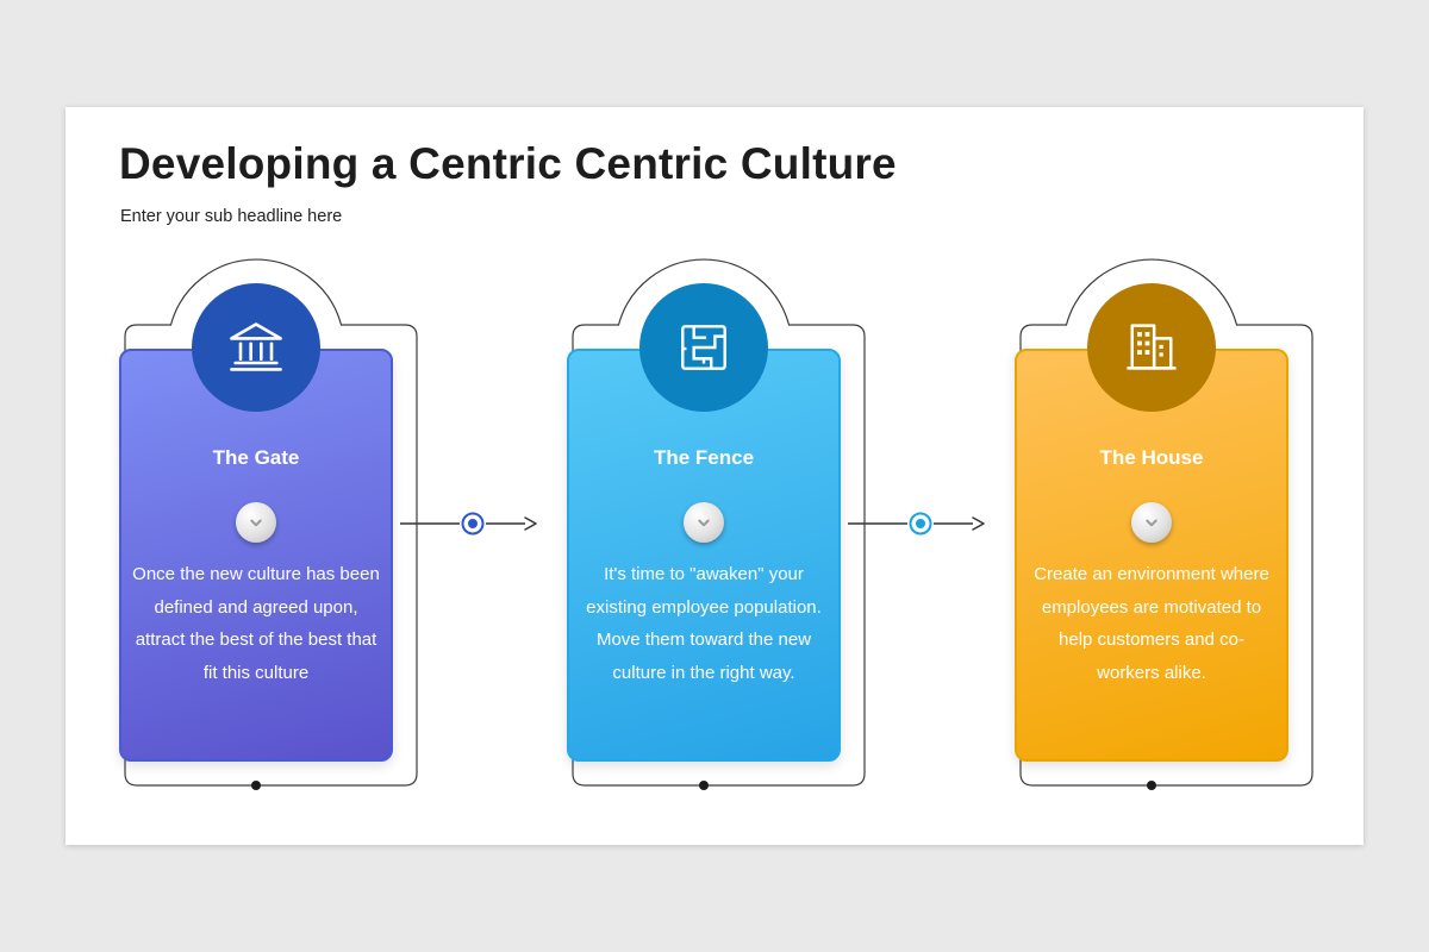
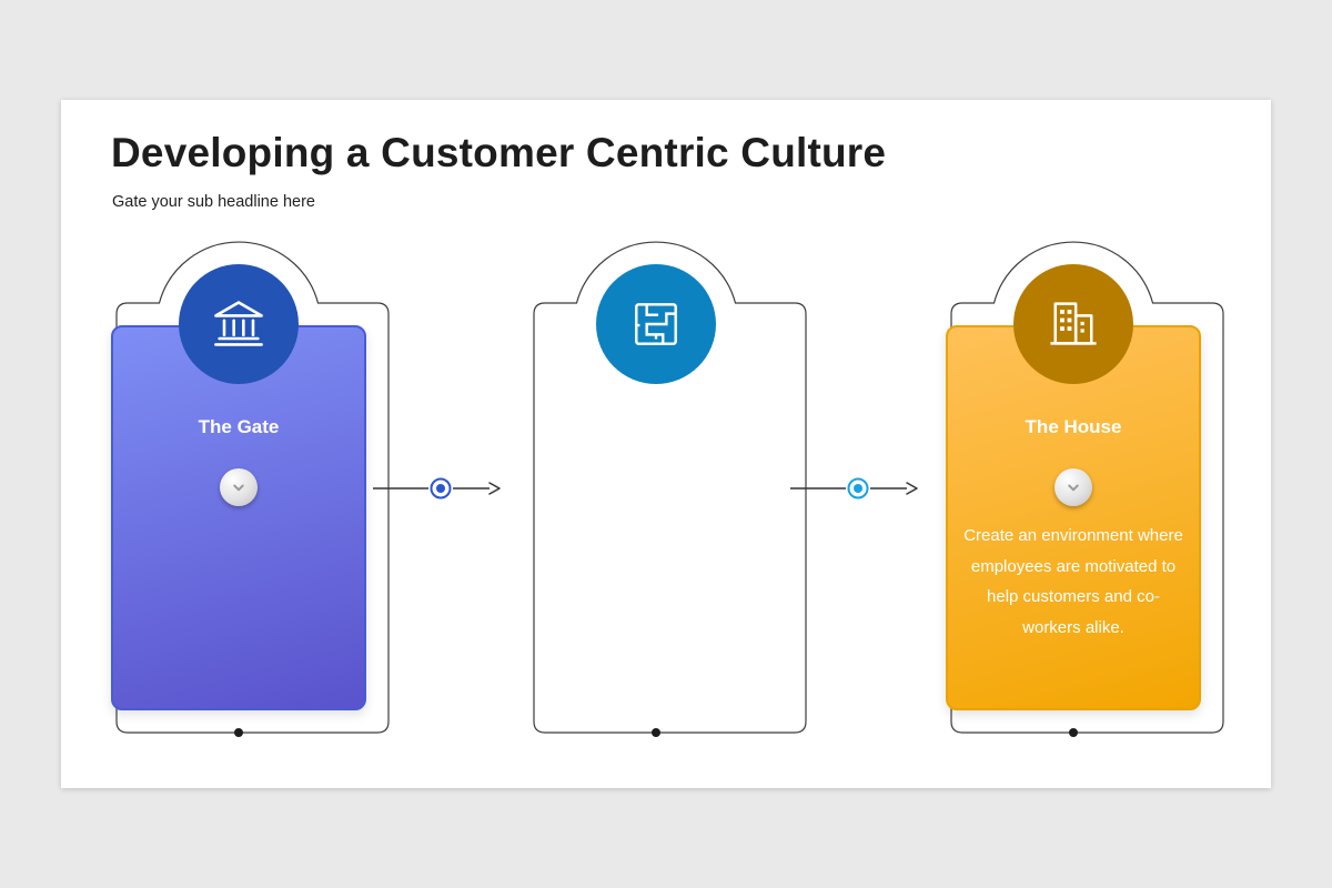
- Developing a Centric Centric Culture
+ Developing a Customer Centric Culture
- Enter your sub headline here
+ Gate your sub headline here
  The Gate
- Once the new culture has been defined and agreed upon, attract the best of the best that fit this culture
- The Fence
- It's time to "awaken" your existing employee population. Move them toward the new culture in the right way.
  The House
  Create an environment where employees are motivated to help customers and co-workers alike.
